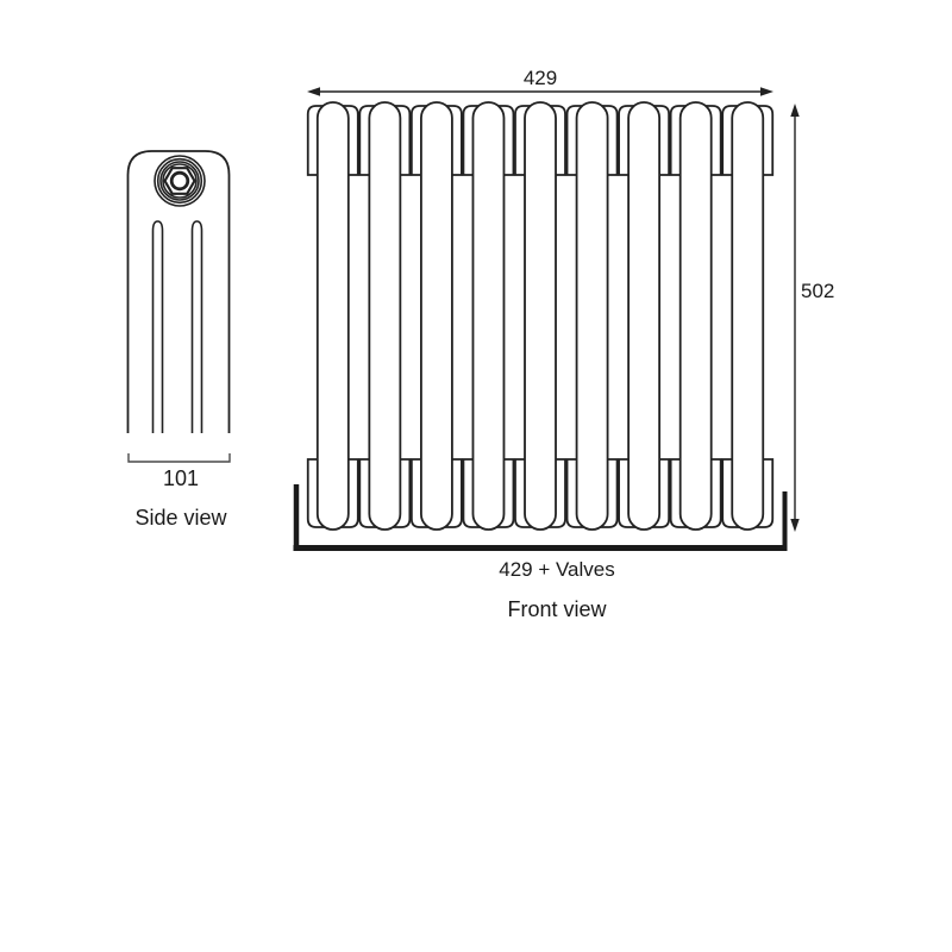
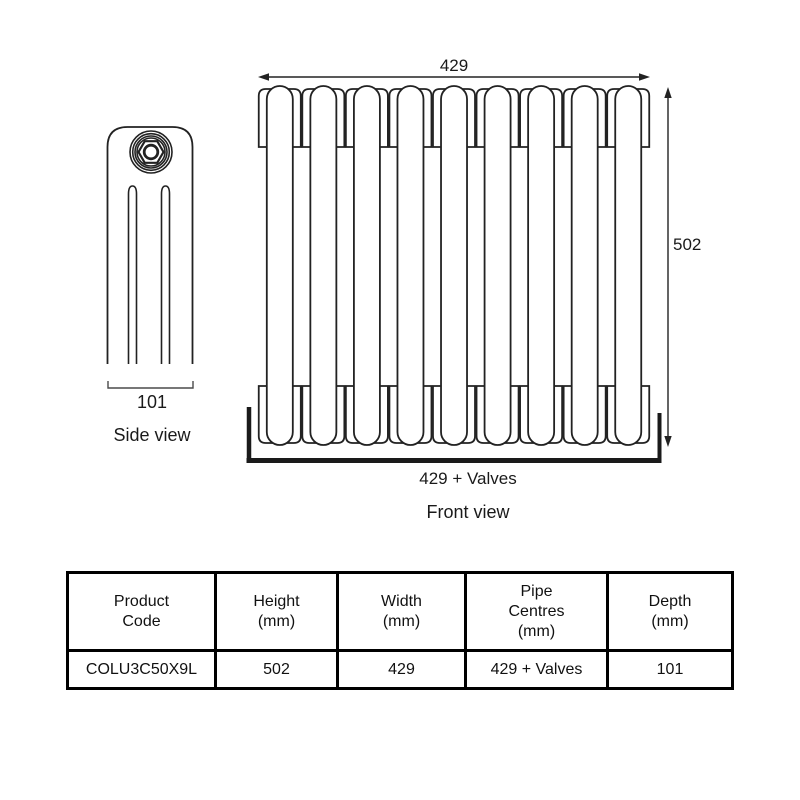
  101
  Side view
  429
  502
  429 + Valves
  Front view
+ Product Code	Height (mm)	Width (mm)	Pipe Centres (mm)	Depth (mm)
+ COLU3C50X9L	502	429	429 + Valves	101
